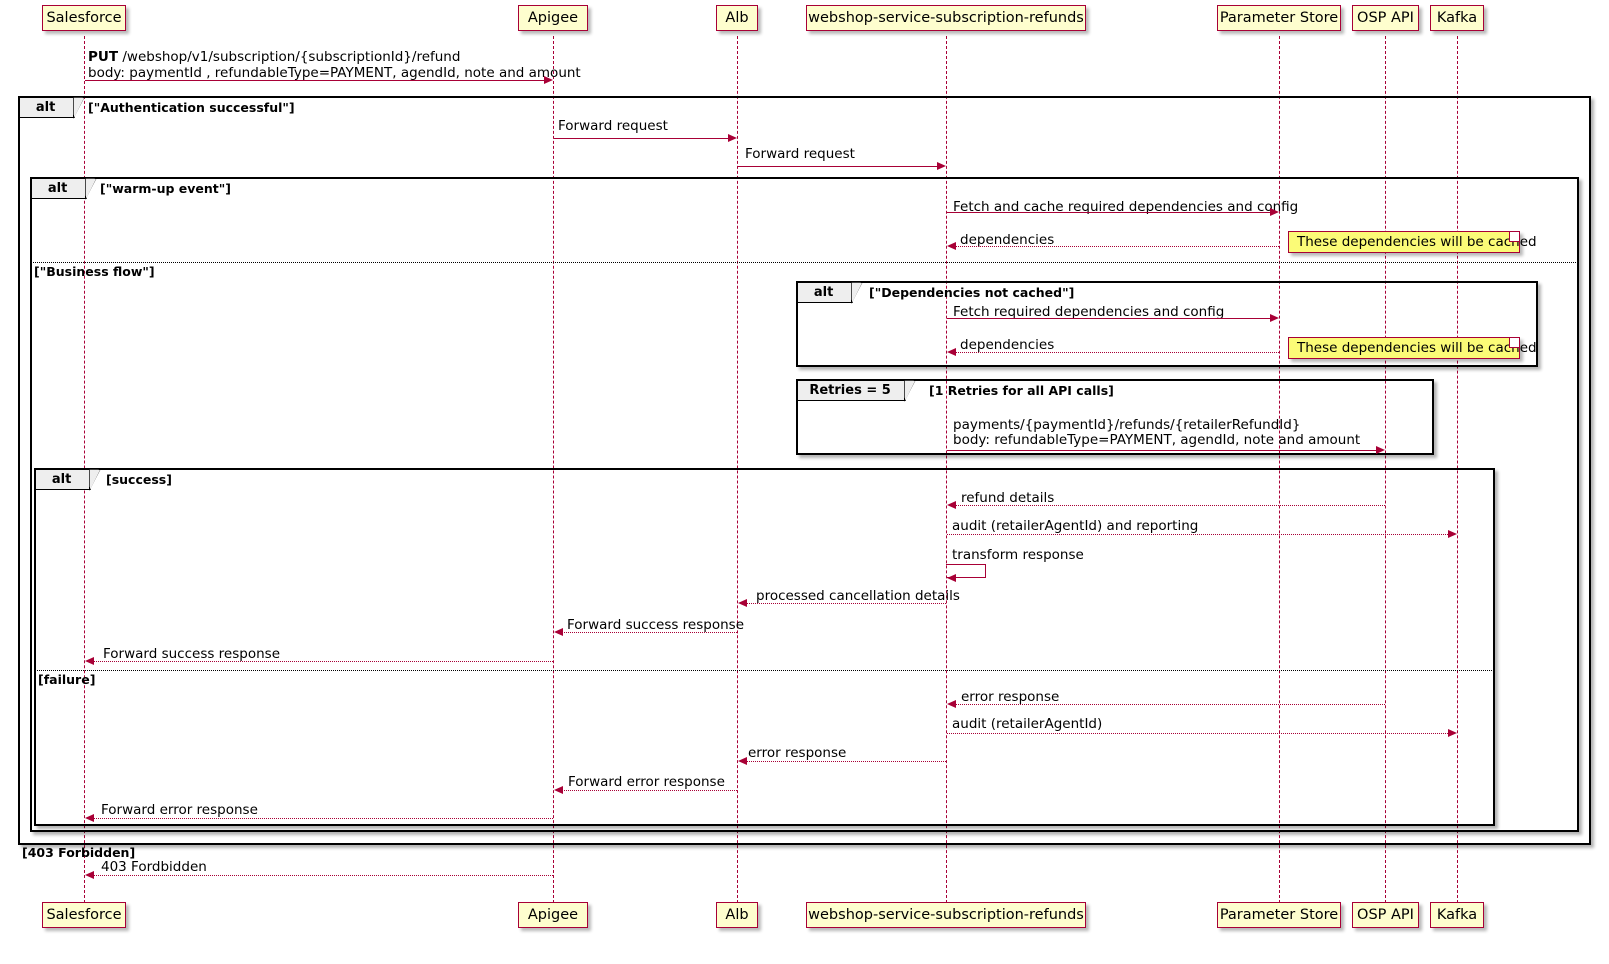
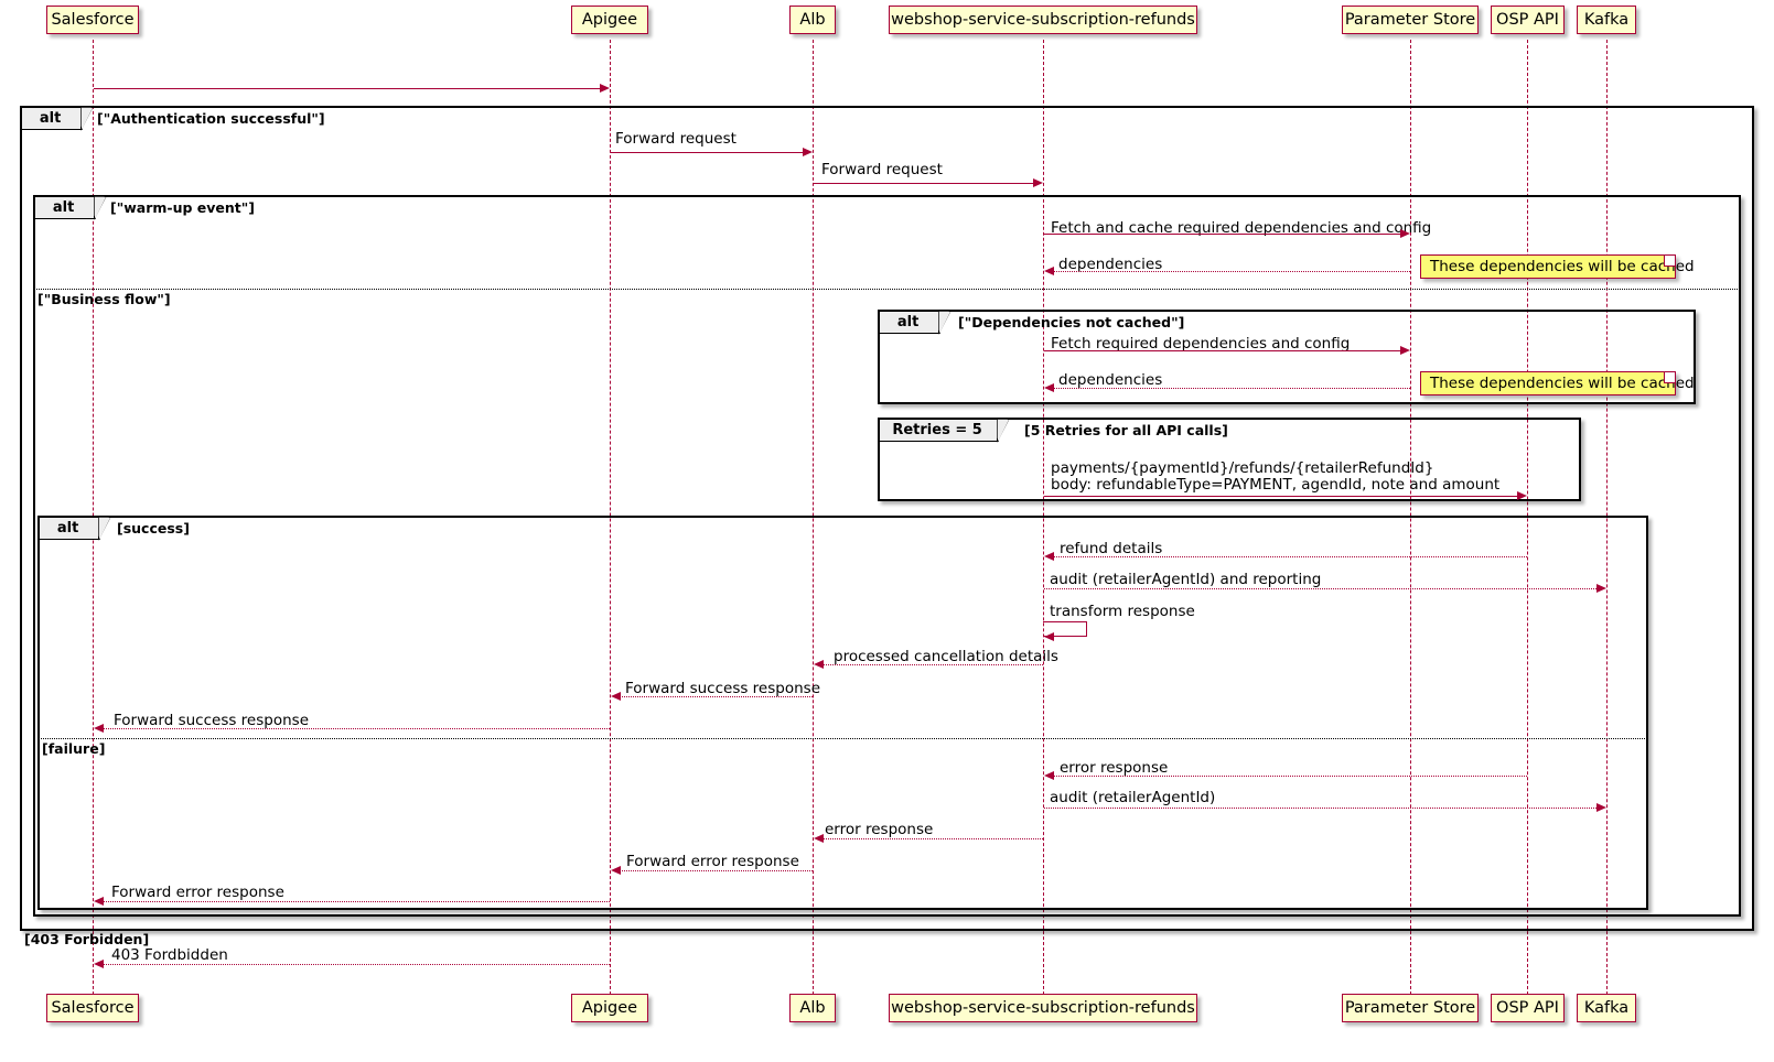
  Salesforce
  Apigee
  Alb
  webshop-service-subscription-refunds
  Parameter Store
  OSP API
  Kafka
  Salesforce
  Apigee
  Alb
  webshop-service-subscription-refunds
  Parameter Store
  OSP API
  Kafka
- PUT /webshop/v1/subscription/{subscriptionId}/refund
- body: paymentId , refundableType=PAYMENT, agendId, note and amount
  alt
  ["Authentication successful"]
  Forward request
  Forward request
  alt
  ["warm-up event"]
  Fetch and cache required dependencies and config
  dependencies
  These dependencies will be cached
  ["Business flow"]
  alt
  ["Dependencies not cached"]
  Fetch required dependencies and config
  dependencies
  These dependencies will be cached
  Retries = 5
- [1 Retries for all API calls]
+ [5 Retries for all API calls]
  payments/{paymentId}/refunds/{retailerRefundId}
  body: refundableType=PAYMENT, agendId, note and amount
  alt
  [success]
  refund details
  audit (retailerAgentId) and reporting
  transform response
  processed cancellation details
  Forward success response
  Forward success response
  [failure]
  error response
  audit (retailerAgentId)
  error response
  Forward error response
  Forward error response
  [403 Forbidden]
  403 Fordbidden
